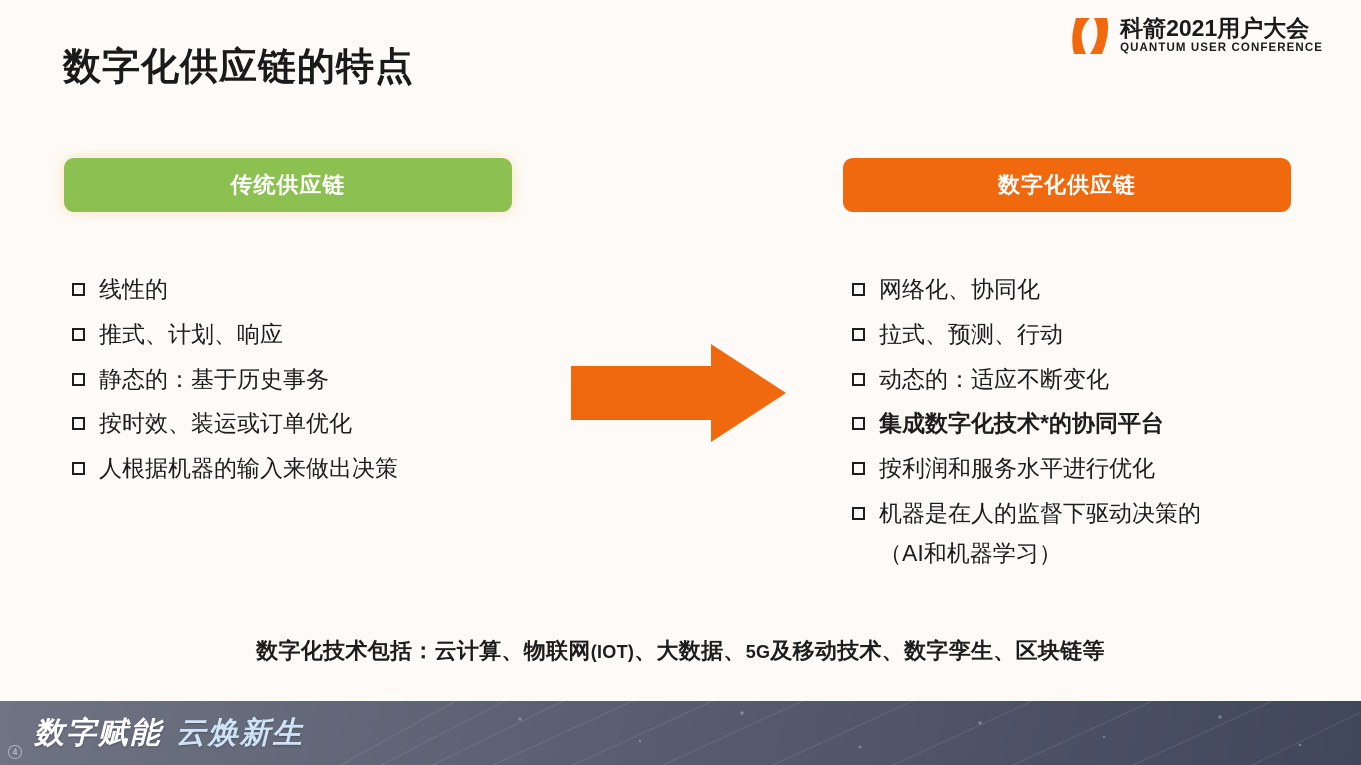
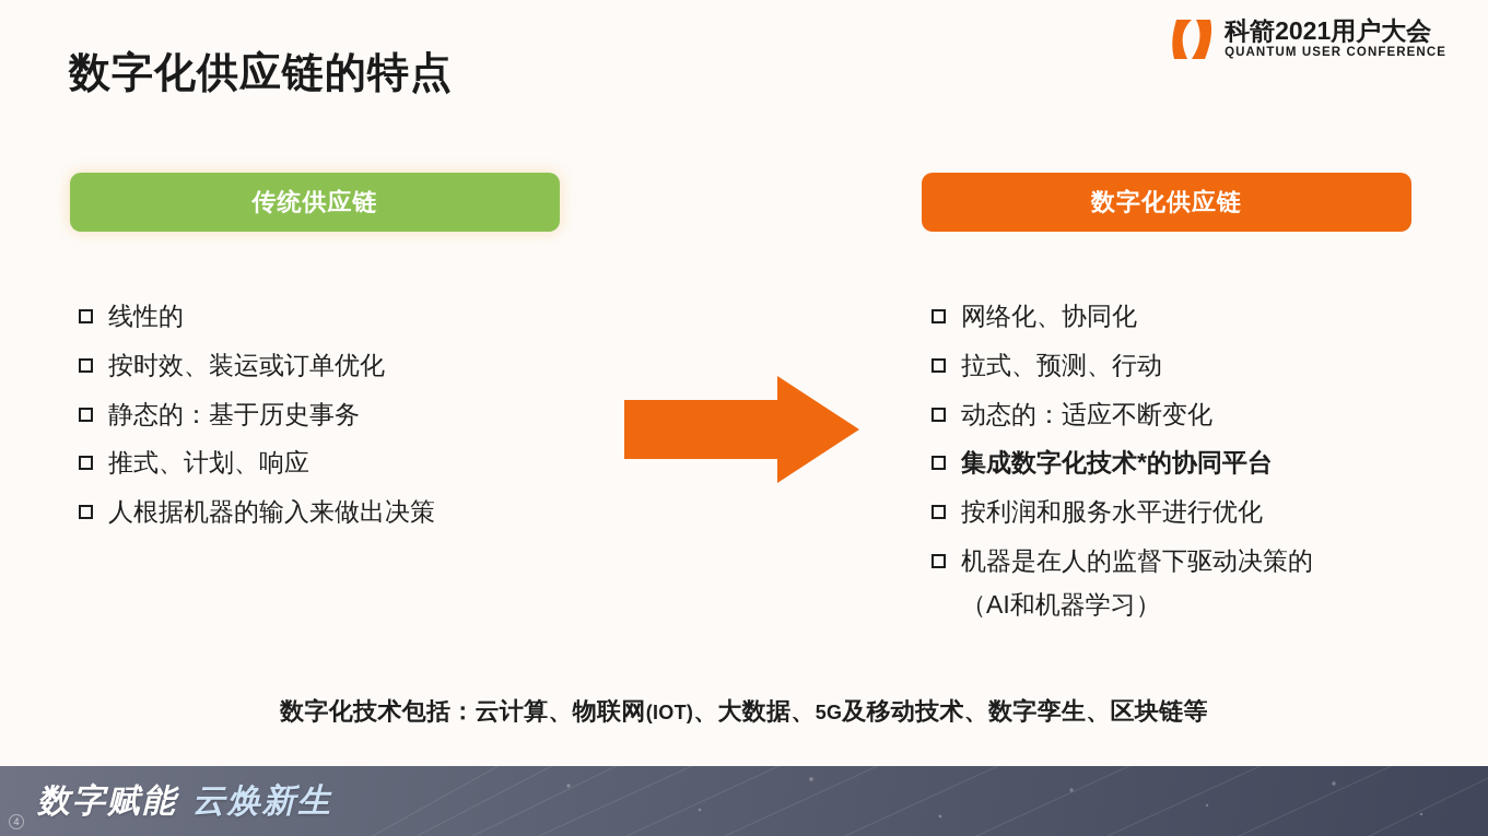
  科箭2021用户大会
  QUANTUM USER CONFERENCE
  数字化供应链的特点
  传统供应链
  数字化供应链
  线性的
- 推式、计划、响应
+ 按时效、装运或订单优化
  静态的：基于历史事务
- 按时效、装运或订单优化
+ 推式、计划、响应
  人根据机器的输入来做出决策
  网络化、协同化
  拉式、预测、行动
  动态的：适应不断变化
  集成数字化技术*的协同平台
  按利润和服务水平进行优化
  机器是在人的监督下驱动决策的
  （AI和机器学习）
  数字化技术包括：云计算、物联网(IOT)、大数据、5G及移动技术、数字孪生、区块链等
  数字赋能
  云焕新生
  4
